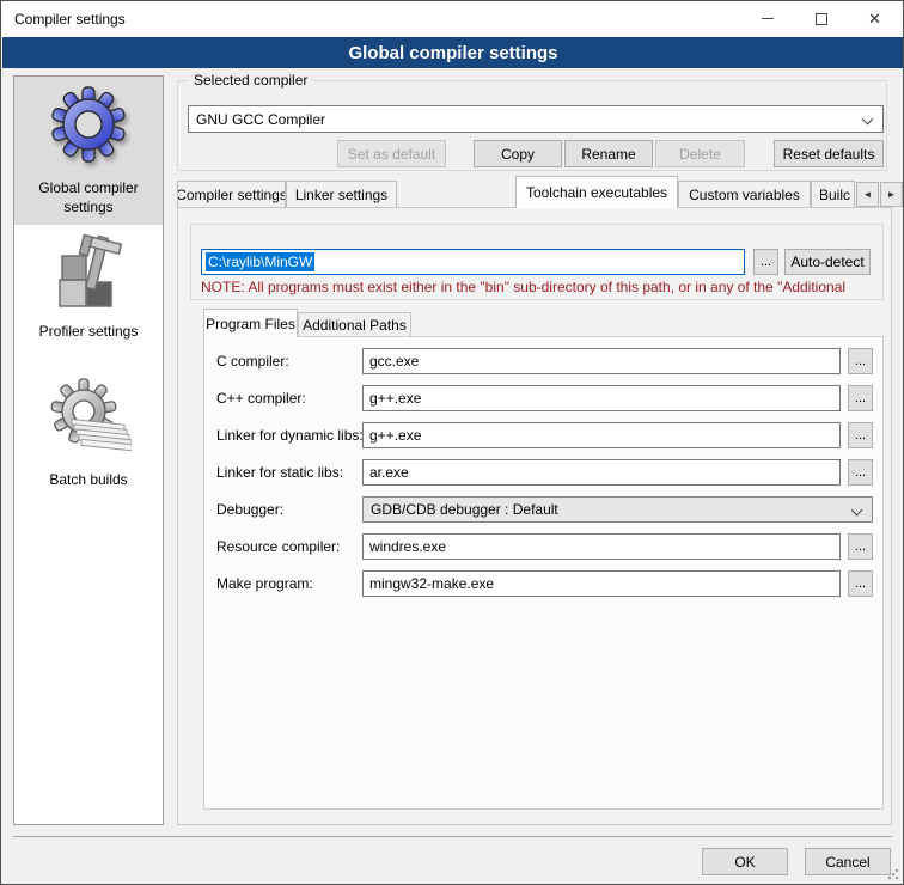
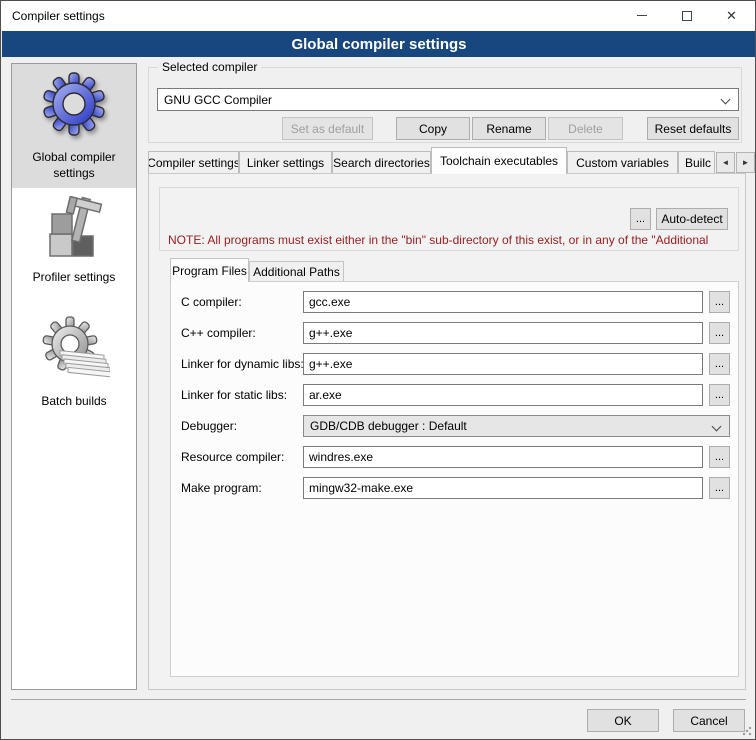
  Compiler settings
  ✕
  Global compiler settings
  Global compiler settings
  Profiler settings
  Batch builds
  Selected compiler
  GNU GCC Compiler
  Set as default
  Copy
  Rename
  Delete
  Reset defaults
  Compiler settings
  Linker settings
+ Search directories
  Toolchain executables
  Custom variables
  Builc
  ◄
  ►
- C:\raylib\MinGW
  ...
  Auto-detect
- NOTE: All programs must exist either in the "bin" sub-directory of this path, or in any of the "Additional
+ NOTE: All programs must exist either in the "bin" sub-directory of this exist, or in any of the "Additional
  Program Files
  Additional Paths
  C compiler:
  gcc.exe
  ...
  C++ compiler:
  g++.exe
  ...
  Linker for dynamic libs
  g++.exe
  ...
  Linker for static libs:
  ar.exe
  ...
  Debugger:
  GDB/CDB debugger : Default
  Resource compiler:
  windres.exe
  ...
  Make program:
  mingw32-make.exe
  ...
  OK
  Cancel
